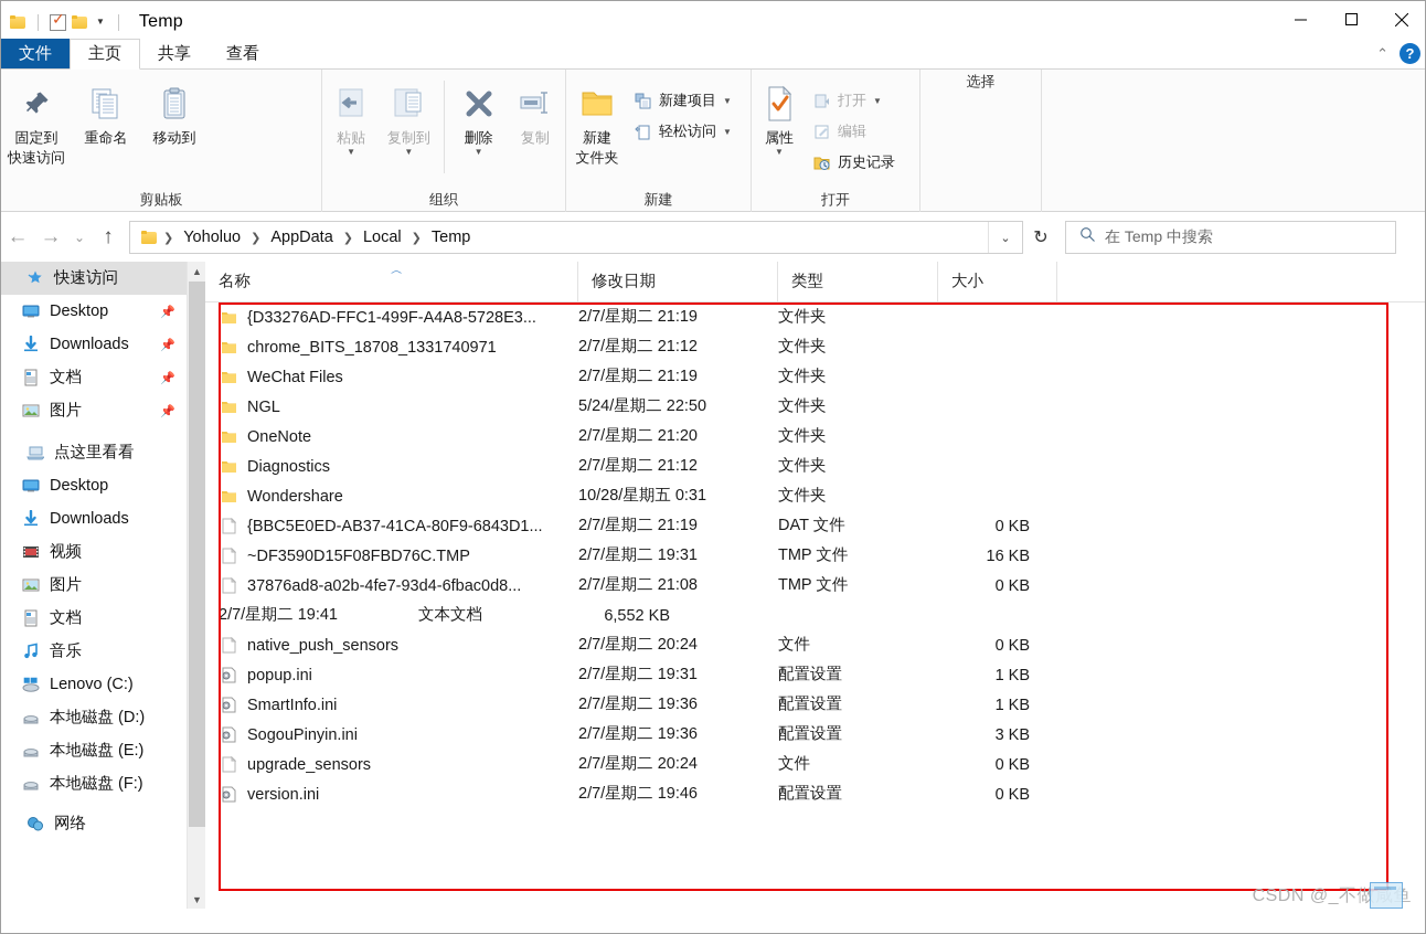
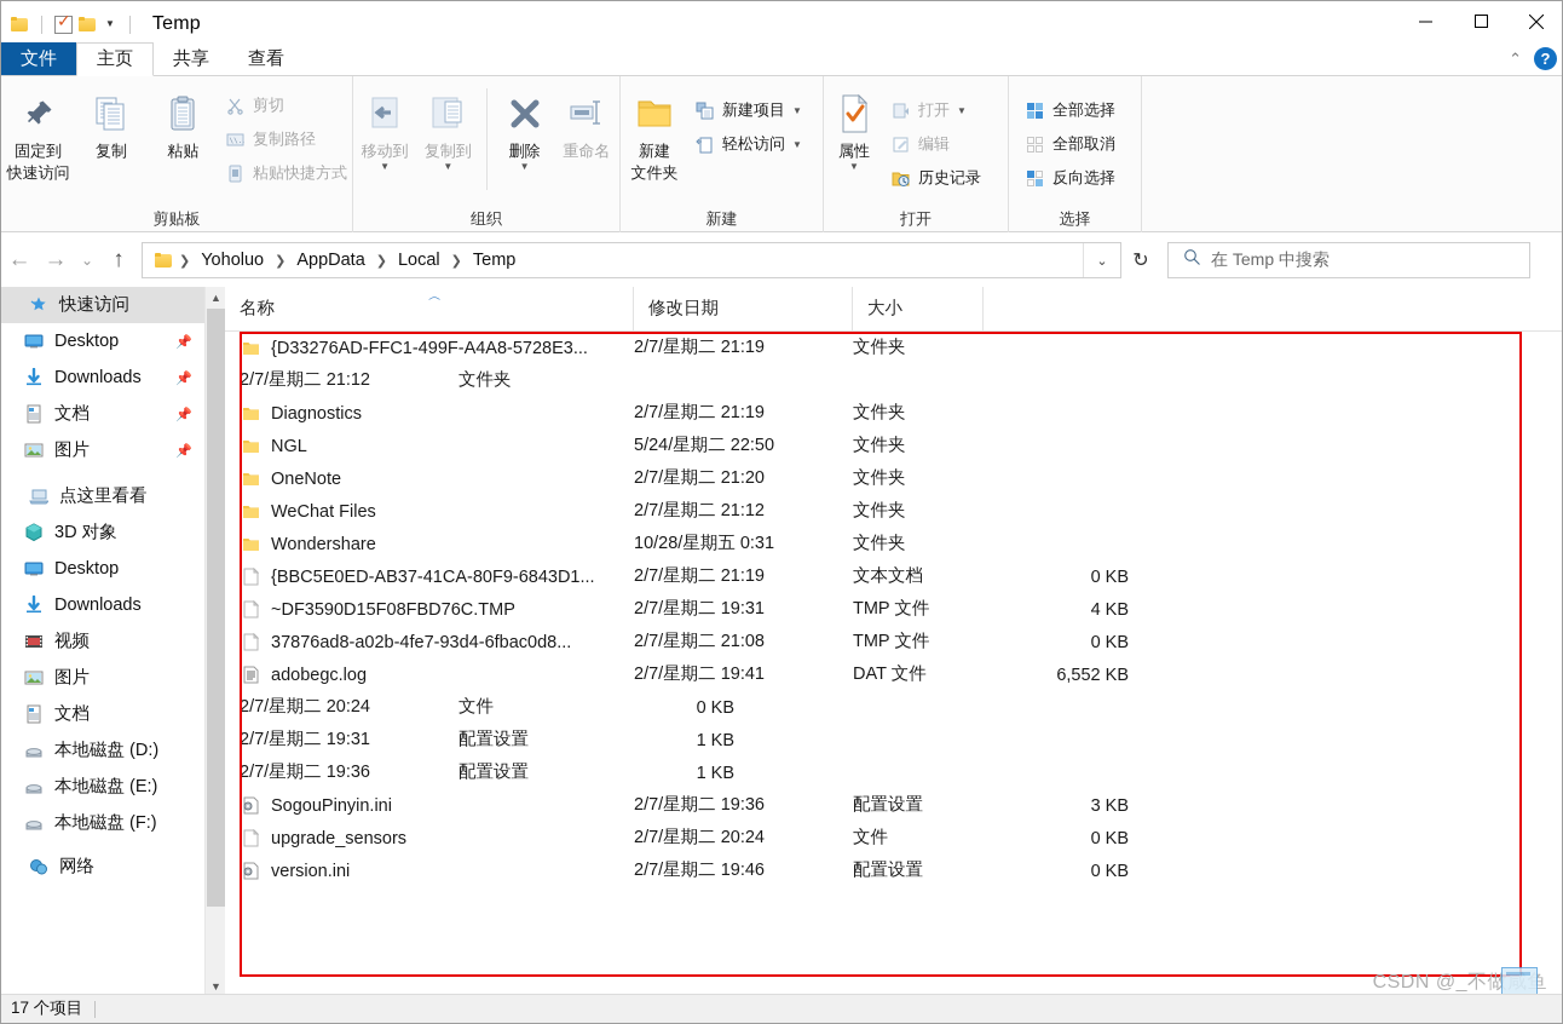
  ▼
  Temp
  文件
  主页
  共享
  查看
  ⌃
  ?
  固定到
  快速访问
- 重命名
+ 复制
- 移动到
+ 粘贴
+ 剪切
+ 复制路径
+ 粘贴快捷方式
  剪贴板
- 粘贴
+ 移动到
  ▼
  复制到
  ▼
  删除
  ▼
- 复制
+ 重命名
  组织
  新建
  文件夹
  新建项目
  ▼
  轻松访问
  ▼
  新建
  属性
  ▼
  打开
  ▼
  编辑
  历史记录
  打开
+ 全部选择
+ 全部取消
+ 反向选择
  选择
  ←
  →
  ⌄
  ↑
  ❯
  Yoholuo
  ❯
  AppData
  ❯
  Local
  ❯
  Temp
  ⌄
  ↻
  在 Temp 中搜索
  快速访问
  Desktop
  📌
  Downloads
  📌
  文档
  📌
  图片
  📌
  点这里看看
+ 3D 对象
  Desktop
  Downloads
  视频
  图片
  文档
- 音乐
- Lenovo (C:)
  本地磁盘 (D:)
  本地磁盘 (E:)
  本地磁盘 (F:)
  网络
  ▲
  ▼
  名称
  ︿
  修改日期
- 类型
  大小
  {D33276AD-FFC1-499F-A4A8-5728E3...
  2/7/星期二 21:19
  文件夹
- chrome_BITS_18708_1331740971
  2/7/星期二 21:12
  文件夹
- WeChat Files
+ Diagnostics
  2/7/星期二 21:19
  文件夹
  NGL
  5/24/星期二 22:50
  文件夹
  OneNote
  2/7/星期二 21:20
  文件夹
- Diagnostics
+ WeChat Files
  2/7/星期二 21:12
  文件夹
  Wondershare
  10/28/星期五 0:31
  文件夹
  {BBC5E0ED-AB37-41CA-80F9-6843D1...
  2/7/星期二 21:19
- DAT 文件
+ 文本文档
  0 KB
  ~DF3590D15F08FBD76C.TMP
  2/7/星期二 19:31
  TMP 文件
- 16 KB
+ 4 KB
  37876ad8-a02b-4fe7-93d4-6fbac0d8...
  2/7/星期二 21:08
  TMP 文件
  0 KB
+ adobegc.log
  2/7/星期二 19:41
- 文本文档
+ DAT 文件
  6,552 KB
- native_push_sensors
  2/7/星期二 20:24
  文件
  0 KB
- popup.ini
  2/7/星期二 19:31
  配置设置
  1 KB
- SmartInfo.ini
  2/7/星期二 19:36
  配置设置
  1 KB
  SogouPinyin.ini
  2/7/星期二 19:36
  配置设置
  3 KB
  upgrade_sensors
  2/7/星期二 20:24
  文件
  0 KB
  version.ini
  2/7/星期二 19:46
  配置设置
  0 KB
  CSDN @_不做咸鱼
+ 17 个项目
